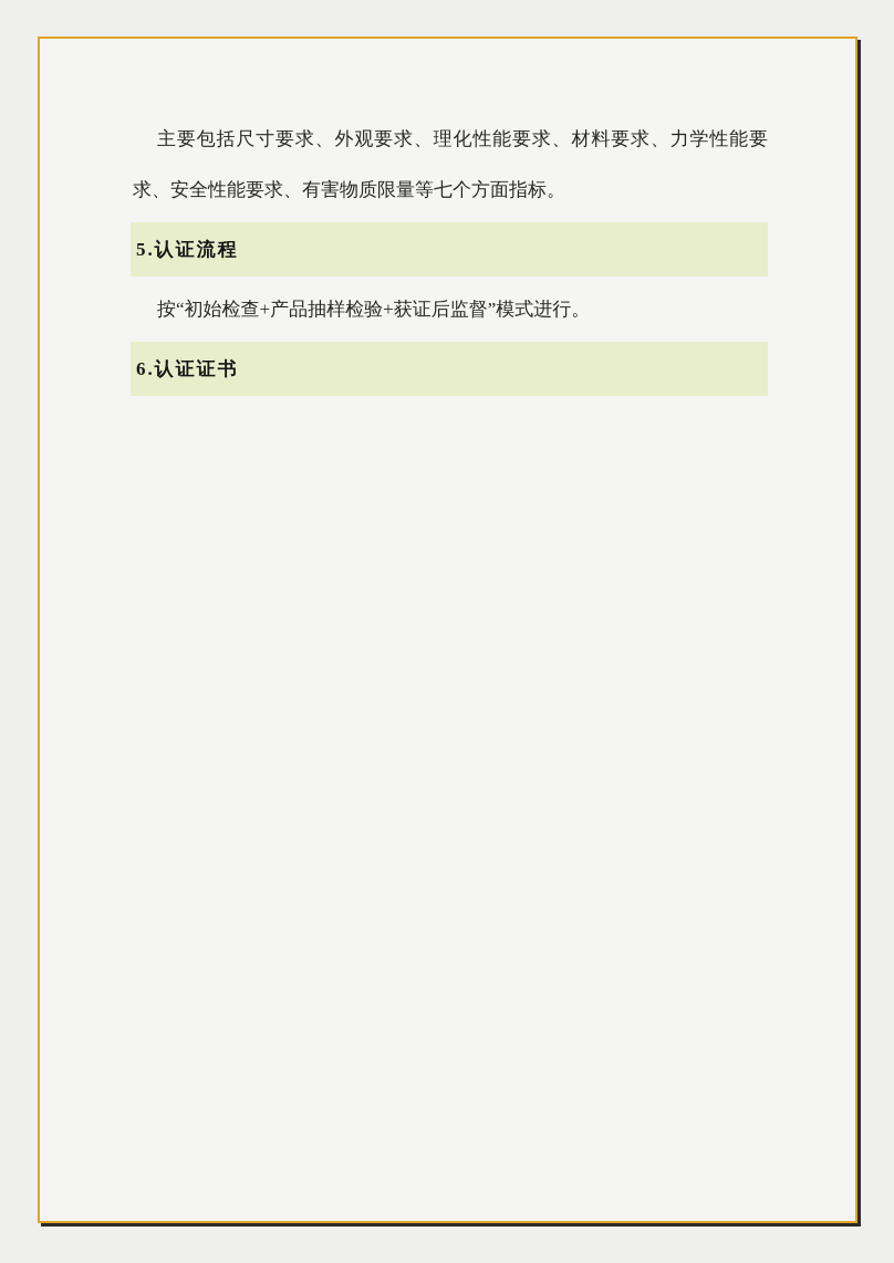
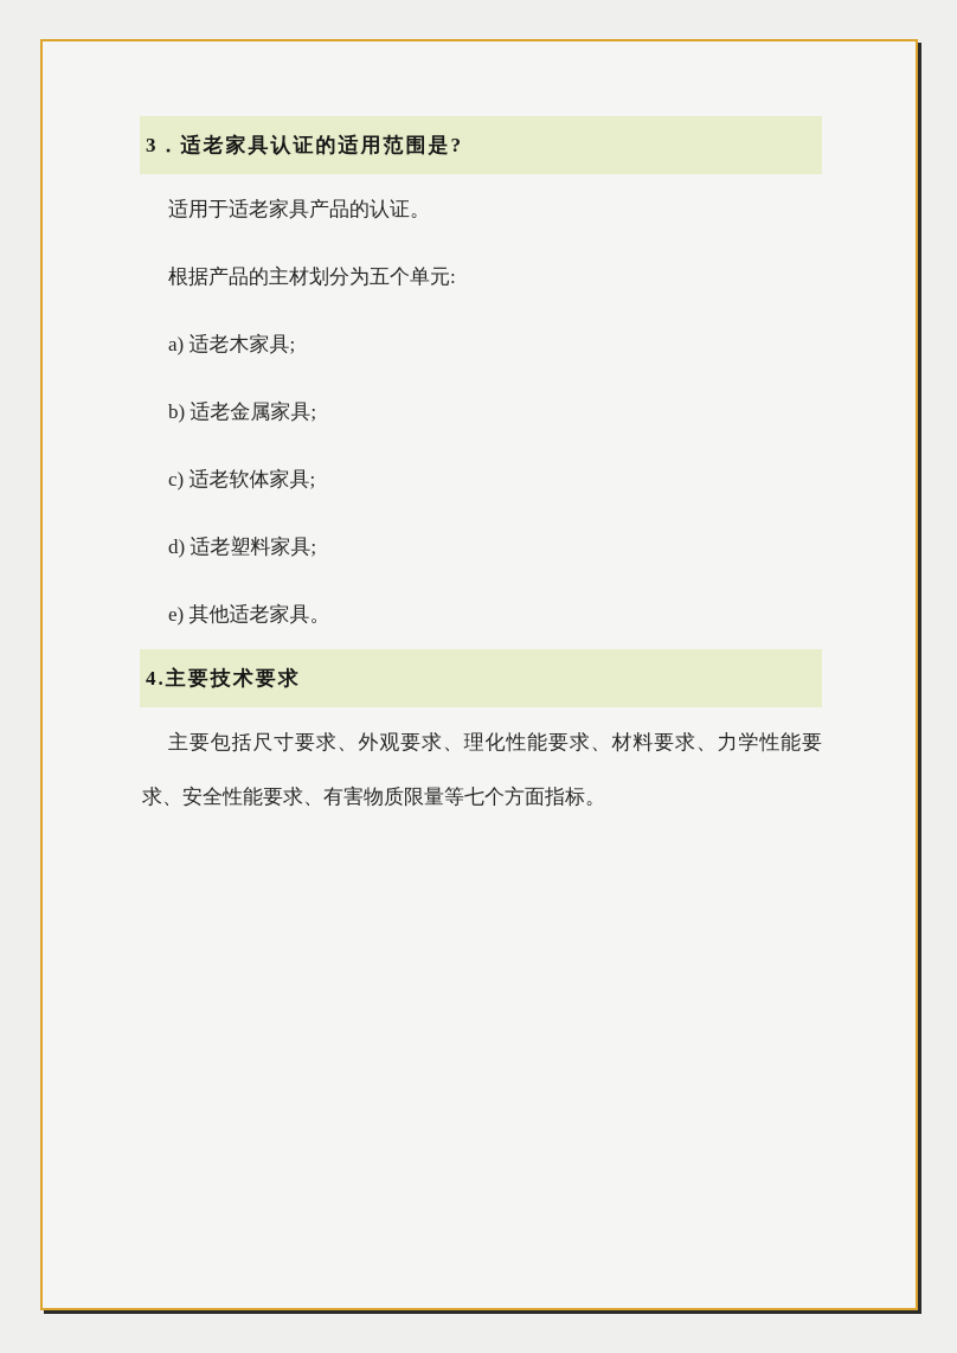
+ 3．适老家具认证的适用范围是?
+ 适用于适老家具产品的认证。
+ 根据产品的主材划分为五个单元:
+ a) 适老木家具;
+ b) 适老金属家具;
+ c) 适老软体家具;
+ d) 适老塑料家具;
+ e) 其他适老家具。
+ 4.主要技术要求
  主要包括尺寸要求、外观要求、理化性能要求、材料要求、力学性能要求、安全性能要求、有害物质限量等七个方面指标。
- 5.认证流程
- 按“初始检查+产品抽样检验+获证后监督”模式进行。
- 6.认证证书
